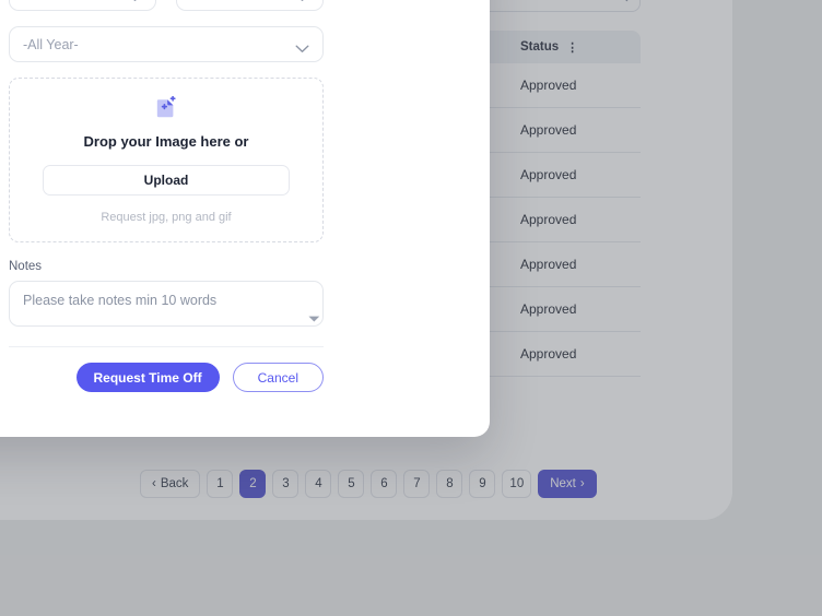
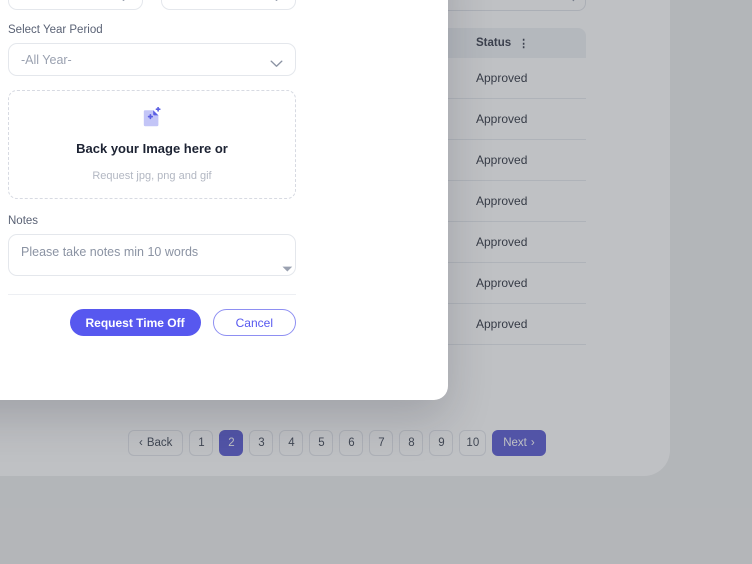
  Status
  ⋮
  Approved
  Approved
  Approved
  Approved
  Approved
  Approved
  Approved
  ‹
  Back
  1
  2
  3
  4
  5
  6
  7
  8
  9
  10
  Next
  ›
+ Select Year Period
  -All Year-
- Drop your Image here or
+ Back your Image here or
- Upload
  Request jpg, png and gif
  Notes
  Please take notes min 10 words
  Request Time Off
  Cancel
